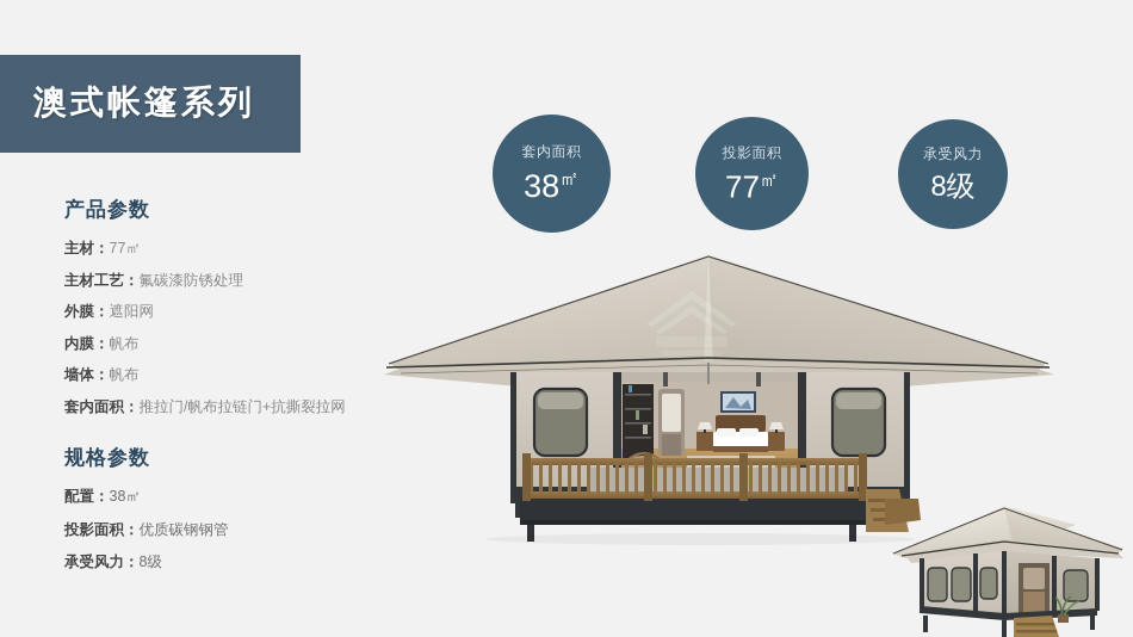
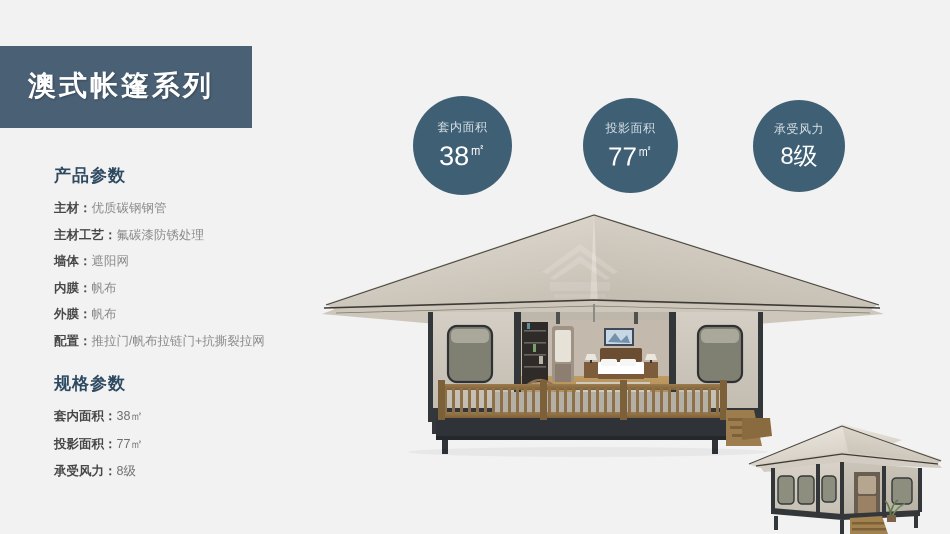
  澳式帐篷系列
  产品参数
- 主材：77㎡
+ 主材：优质碳钢钢管
  主材工艺：氟碳漆防锈处理
- 外膜：遮阳网
+ 墙体：遮阳网
  内膜：帆布
- 墙体：帆布
+ 外膜：帆布
- 套内面积：推拉门/帆布拉链门+抗撕裂拉网
+ 配置：推拉门/帆布拉链门+抗撕裂拉网
  规格参数
- 配置：38㎡
+ 套内面积：38㎡
- 投影面积：优质碳钢钢管
+ 投影面积：77㎡
  承受风力：8级
  套内面积
  38㎡
  投影面积
  77㎡
  承受风力
  8级
